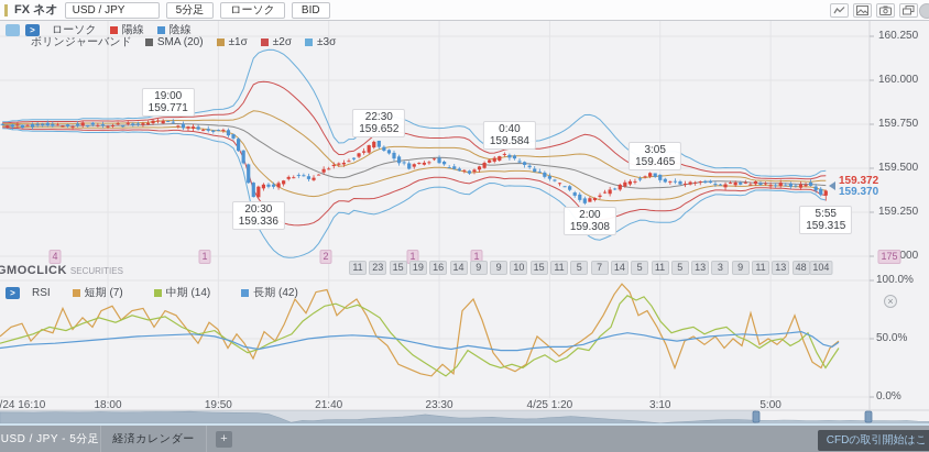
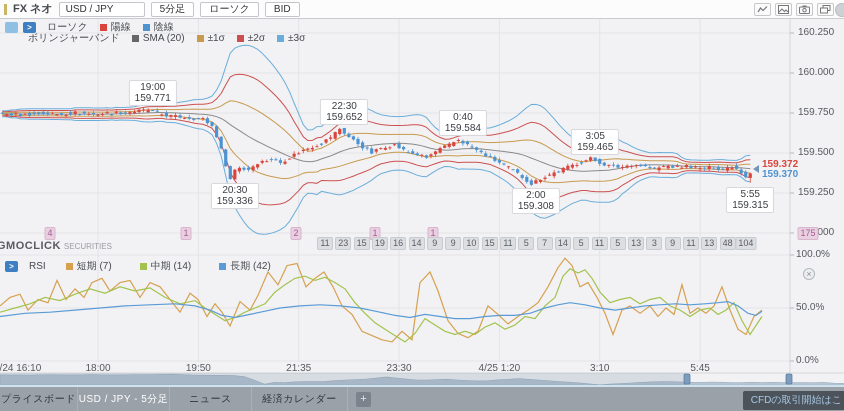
  FX ネオ
  USD / JPY
  5分足
  ローソク
  BID
  >
  ローソク
  陽線
  陰線
  ボリンジャーバンド
  SMA (20)
  ±1σ
  ±2σ
  ±3σ
  >
  RSI
  短期 (7)
  中期 (14)
  長期 (42)
  ×
  GMOCLICK SECURITIES
  159.372
  159.370
  160.250
  160.000
  159.750
  159.500
  159.250
  100.0%
  50.0%
  0.0%
  /24 16:10
  18:00
  19:50
- 21:40
+ 21:35
  23:30
  4/25 1:20
  3:10
- 5:00
+ 5:45
  4
  1
  2
  1
  1
  175
  11
  23
  15
  19
  16
  14
  9
  9
  10
  15
  11
  5
  7
  14
  5
  11
  5
  13
  3
  9
  11
  13
  48
  104
  19:00
  159.771
  22:30
  159.652
  0:40
  159.584
  3:05
  159.465
  20:30
  159.336
  2:00
  159.308
  5:55
  159.315
+ プライスボード
  USD / JPY - 5分足
+ ニュース
  経済カレンダー
  +
  CFDの取引開始はこ
